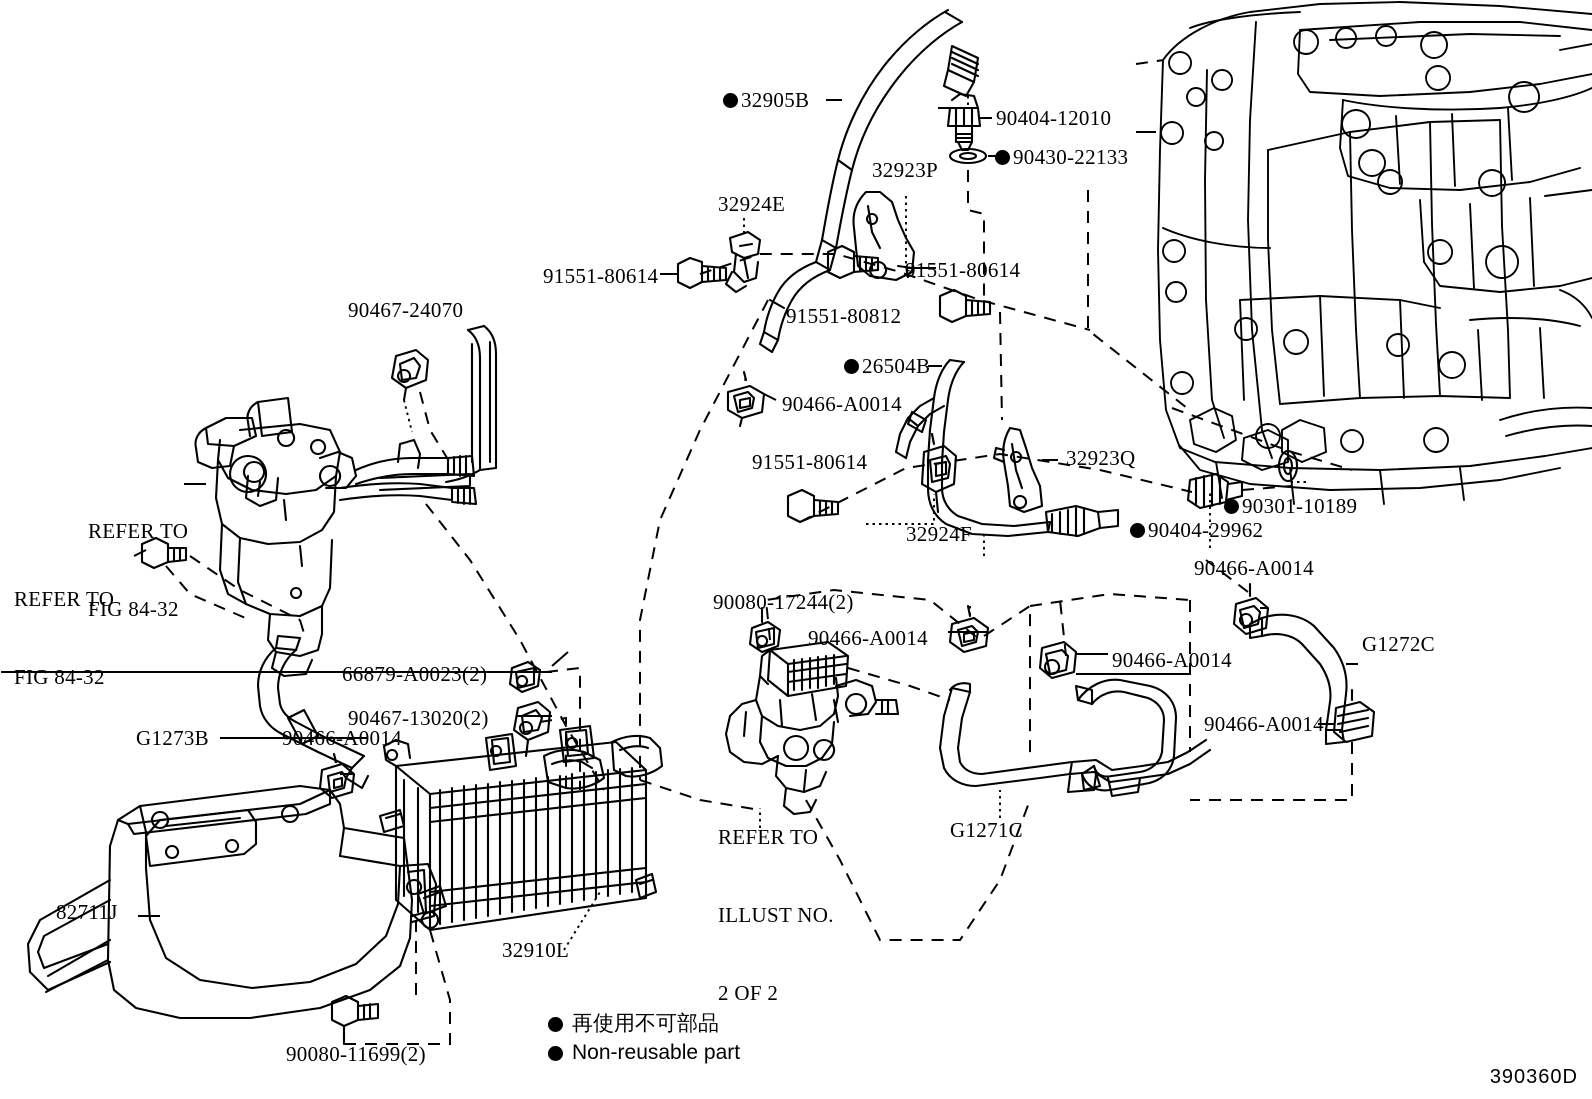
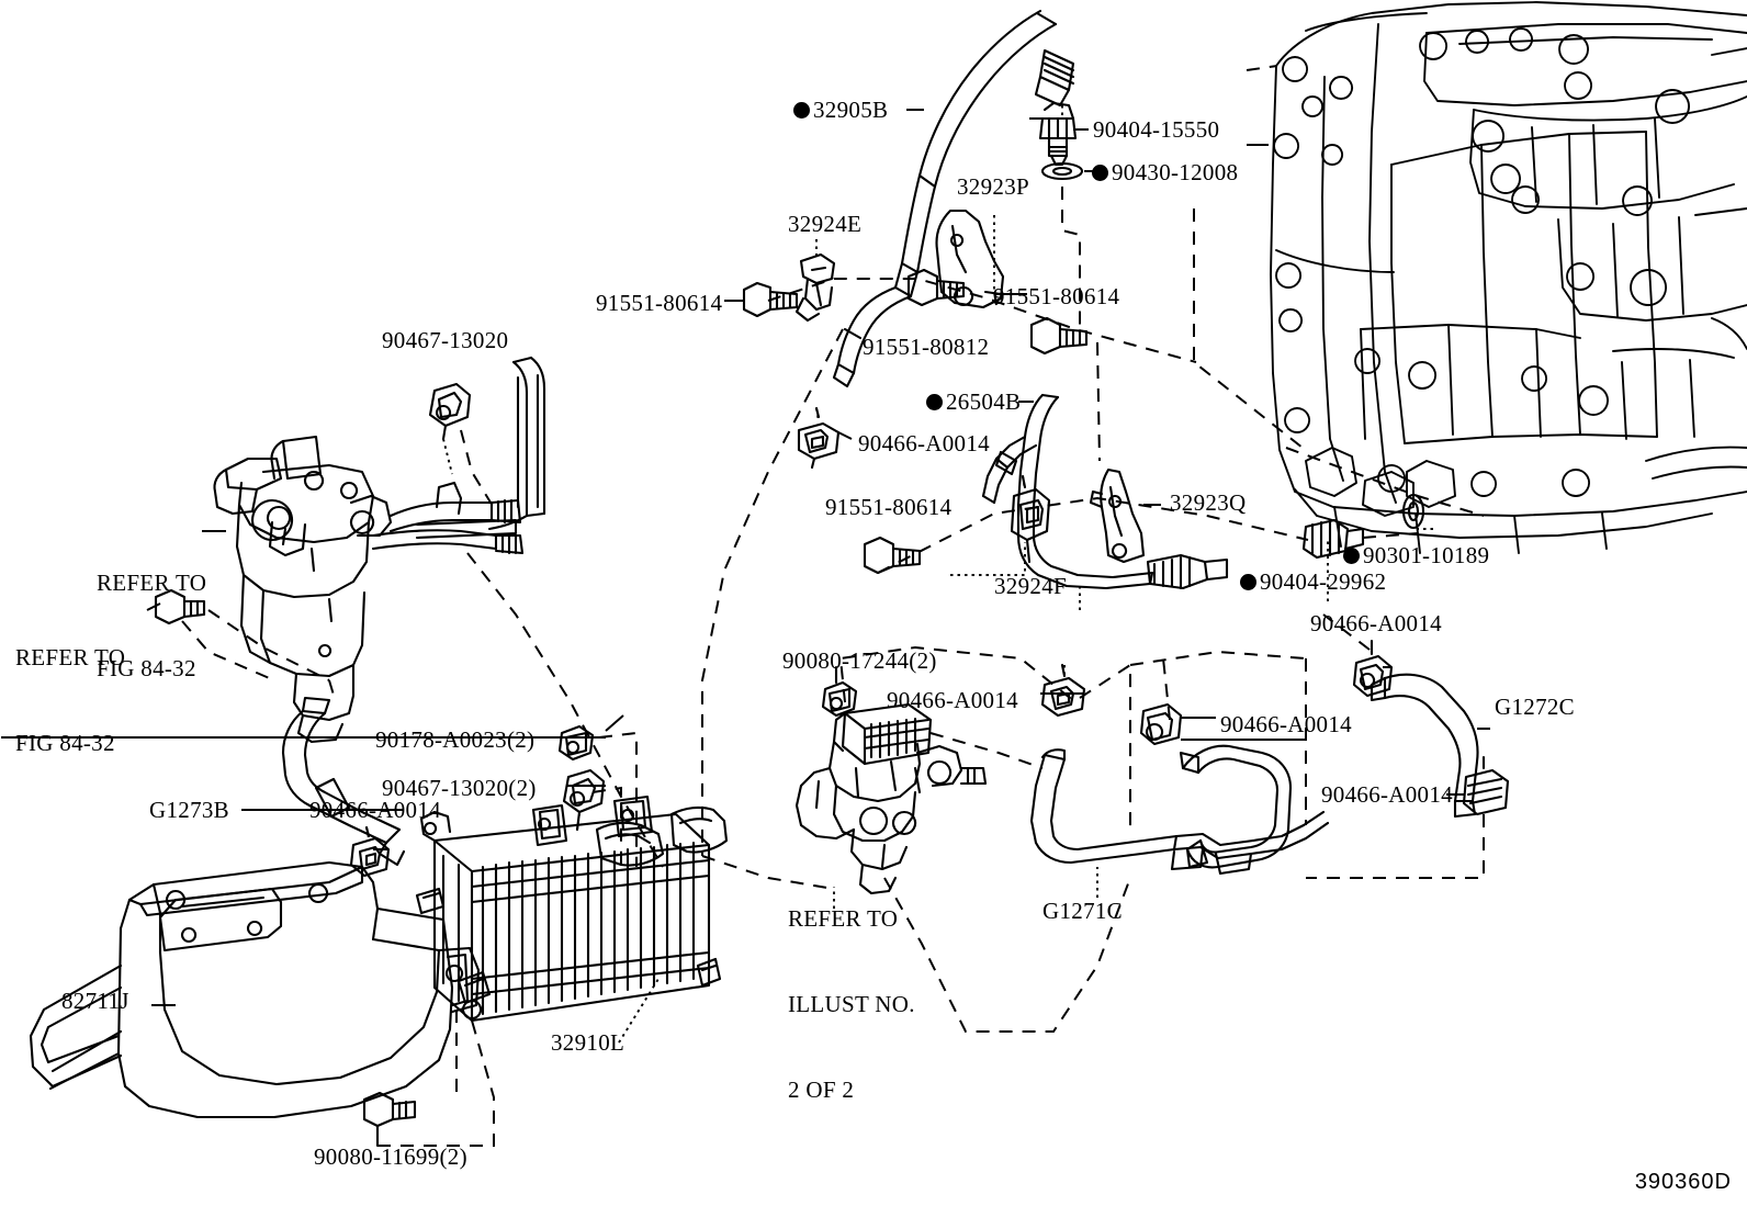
  32905B
- 90404-12010
+ 90404-15550
- 90430-22133
+ 90430-12008
  32923P
  32924E
  91551-80614
  91551-80614
  91551-80812
- 90467-24070
+ 90467-13020
  26504B
  90466-A0014
  91551-80614
  32923Q
  32924F
  90301-10189
  90404-29962
  90466-A0014
  G1272C
  90466-A0014
  90466-A0014
  90080-17244(2)
  90466-A0014
  G1271C
- 66879-A0023(2)
+ 90178-A0023(2)
  90467-13020(2)
  90466-A0014
  G1273B
  32910L
  82711J
  90080-11699(2)
  REFER TO
  FIG 84-32
  REFER TO
  FIG 84-32
  REFER TO
  ILLUST NO.
  2 OF 2
- 再使用不可部品
- Non-reusable part
  390360D
